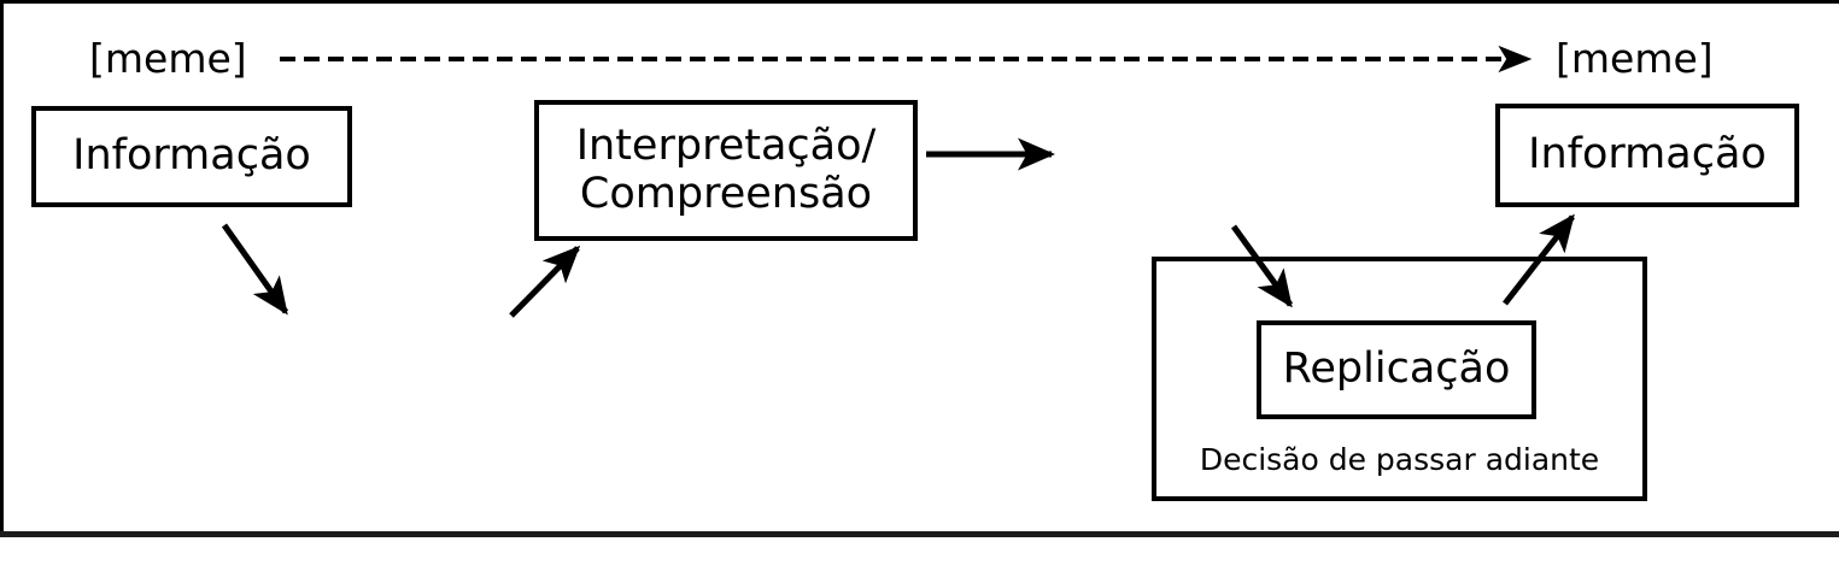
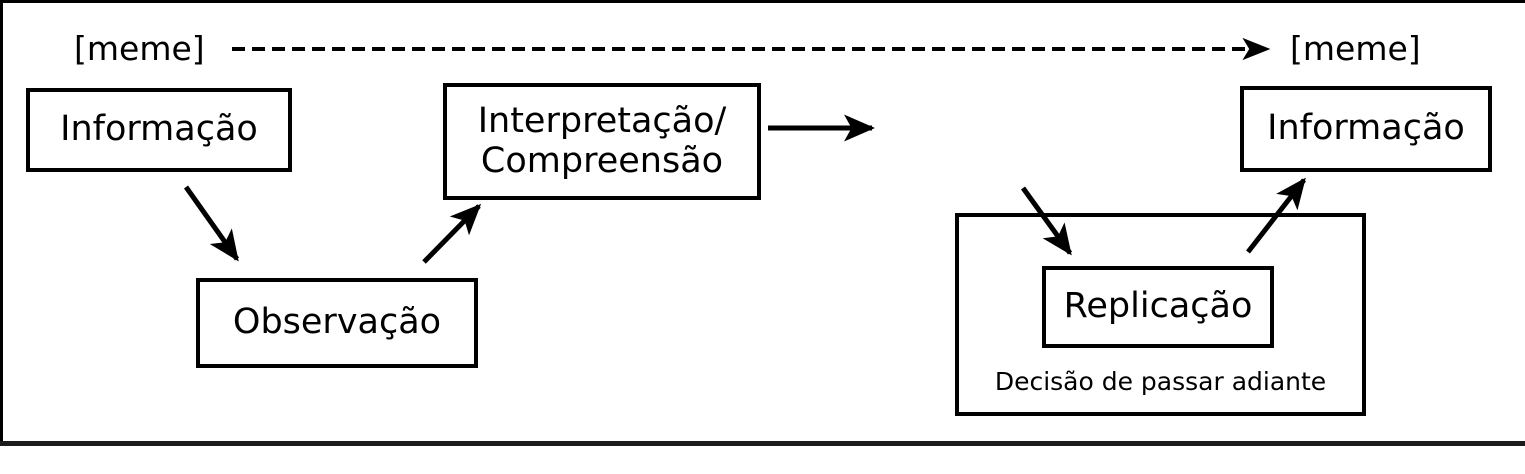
  [meme]
  [meme]
  Informação
+ Observação
  Interpretação/
  Compreensão
  Replicação
  Decisão de passar adiante
  Informação
